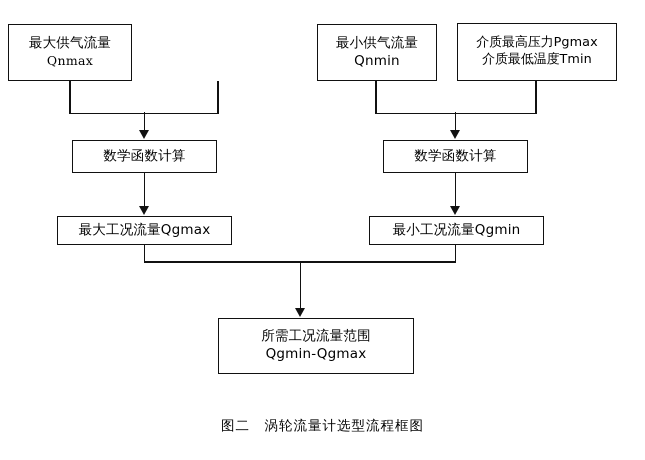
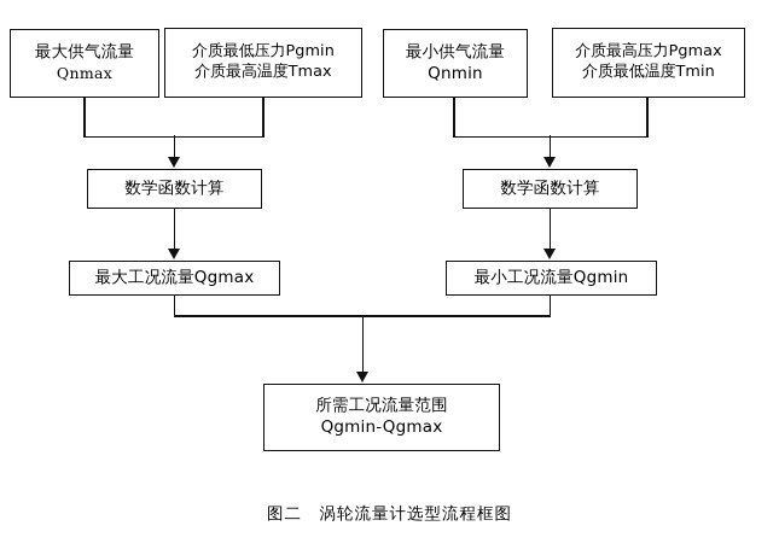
  最大供气流量
  Qnmax
+ 介质最低压力Pgmin
+ 介质最高温度Tmax
  最小供气流量
  Qnmin
  介质最高压力Pgmax
  介质最低温度Tmin
  数学函数计算
  数学函数计算
  最大工况流量Qgmax
  最小工况流量Qgmin
  所需工况流量范围
  Qgmin-Qgmax
  图二 涡轮流量计选型流程框图
